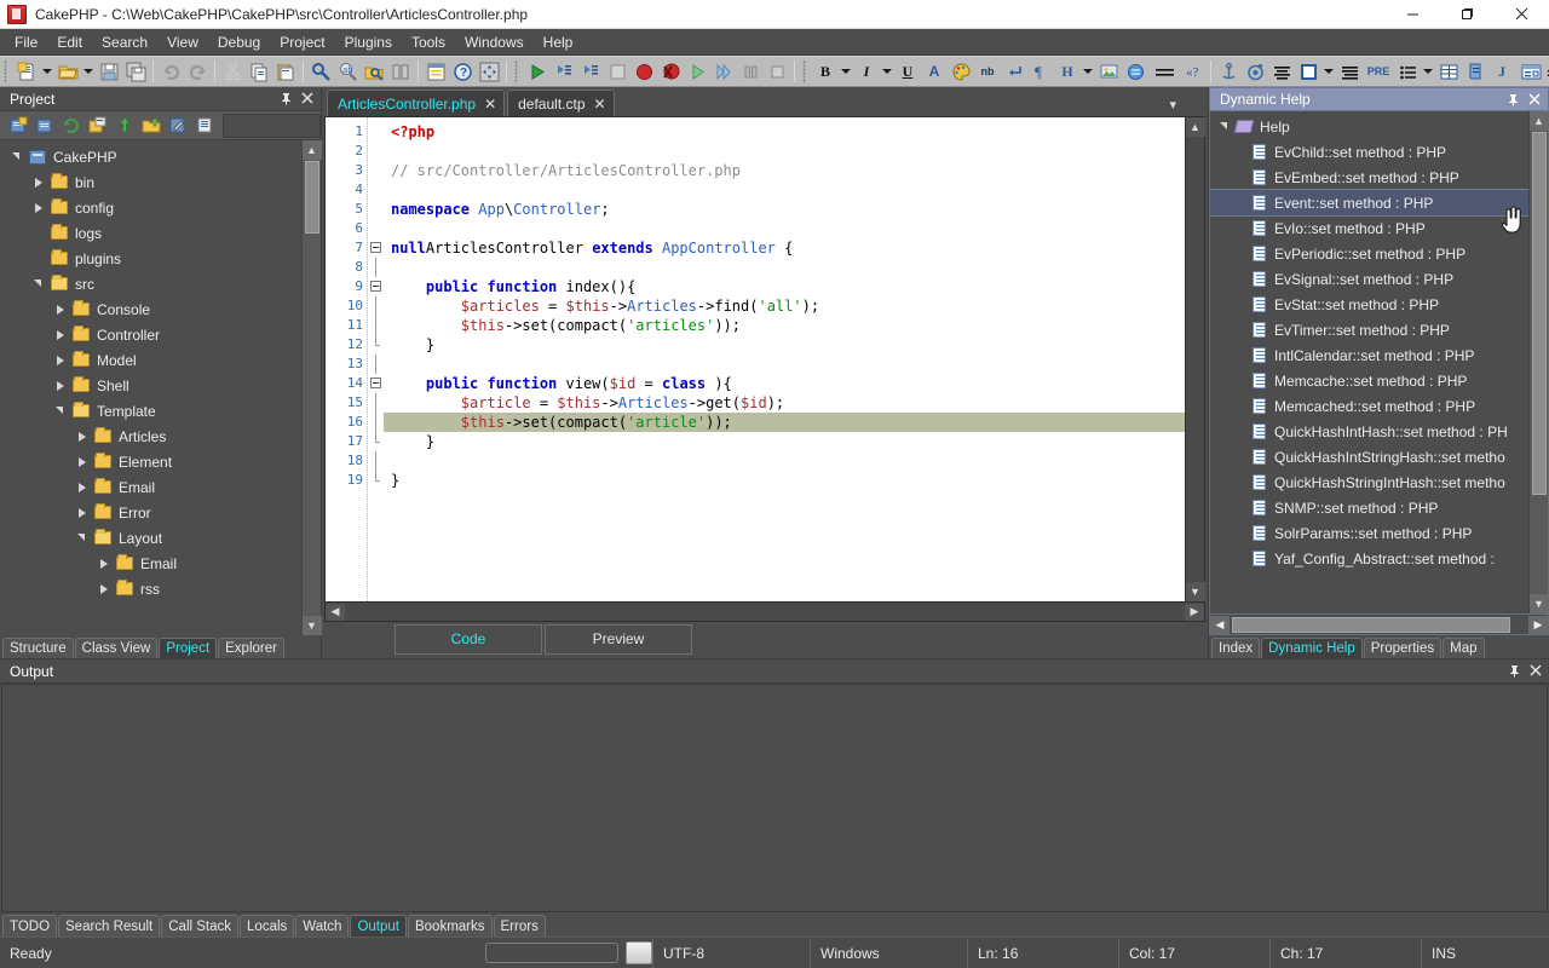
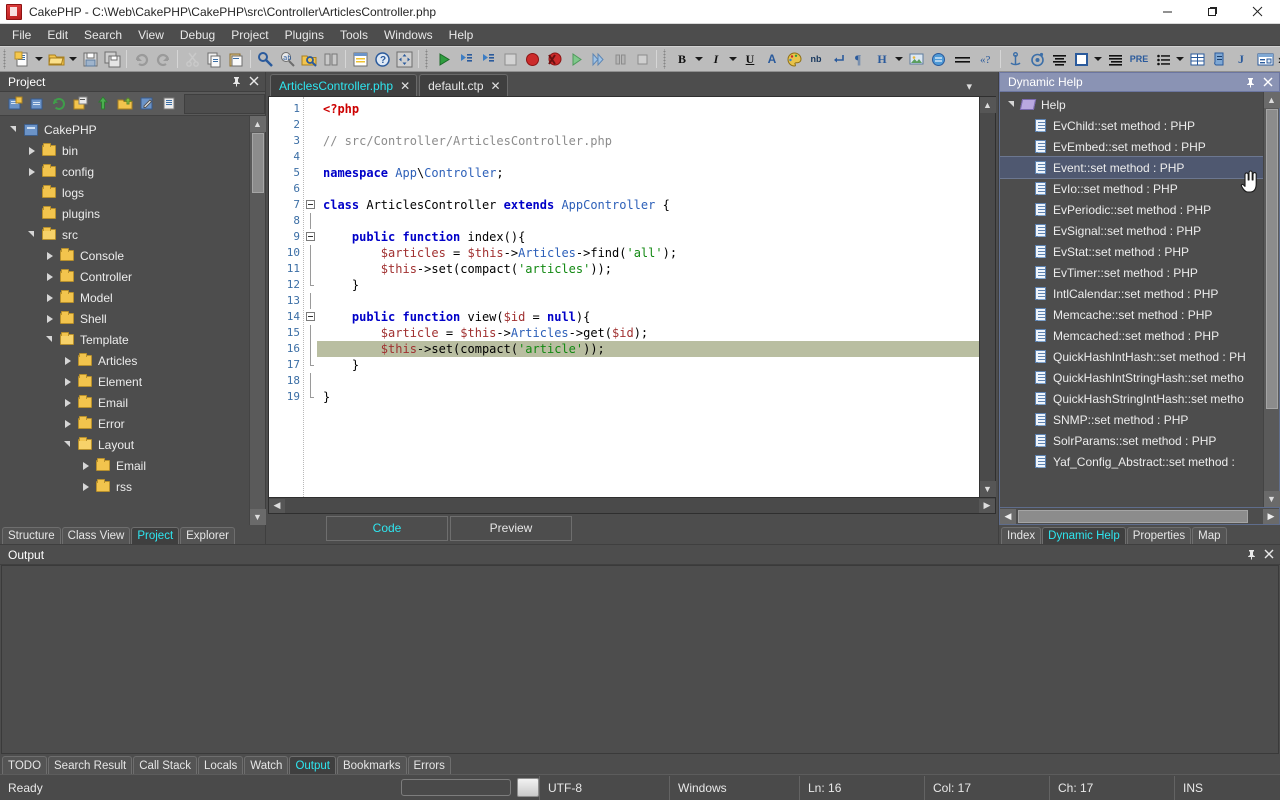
  CakePHP - C:\Web\CakePHP\CakePHP\src\Controller\ArticlesController.php
  File
  Edit
  Search
  View
  Debug
  Project
  Plugins
  Tools
  Windows
  Help
  ab
  ?
  B
  I
  U
  A
  nb
  ¶
  H
  «?
  PRE
  J
  Project
  CakePHP
  bin
  config
  logs
  plugins
  src
  Console
  Controller
  Model
  Shell
  Template
  Articles
  Element
  Email
  Error
  Layout
  Email
  rss
  ▲
  ▼
  Structure
  Class View
  Project
  Explorer
  ArticlesController.php
  ✕
  default.ctp
  ✕
  ▾
  1
  2
  3
  4
  5
  6
  7
  8
  9
  10
  11
  12
  13
  14
  15
  16
  17
  18
  19
  <?php
  // src/Controller/ArticlesController.php
  namespace App\Controller;
- nullArticlesController extends AppController {
+ class ArticlesController extends AppController {
  public function index(){
  $articles = $this->Articles->find('all');
  $this->set(compact('articles'));
  }
- public function view($id = class ){
+ public function view($id = null){
  $article = $this->Articles->get($id);
  $this->set(compact('article'));
  }
  }
  ▲
  ▼
  ◀
  ▶
  Code
  Preview
  Dynamic Help
  Help
  EvChild::set method : PHP
  EvEmbed::set method : PHP
  Event::set method : PHP
  EvIo::set method : PHP
  EvPeriodic::set method : PHP
  EvSignal::set method : PHP
  EvStat::set method : PHP
  EvTimer::set method : PHP
  IntlCalendar::set method : PHP
  Memcache::set method : PHP
  Memcached::set method : PHP
  QuickHashIntHash::set method : PH
  QuickHashIntStringHash::set metho
  QuickHashStringIntHash::set metho
  SNMP::set method : PHP
  SolrParams::set method : PHP
  Yaf_Config_Abstract::set method :
  ▲
  ▼
  ◀
  ▶
  Index
  Dynamic Help
  Properties
  Map
  Output
  TODO
  Search Result
  Call Stack
  Locals
  Watch
  Output
  Bookmarks
  Errors
  Ready
  UTF-8
  Windows
  Ln: 16
  Col: 17
  Ch: 17
  INS
